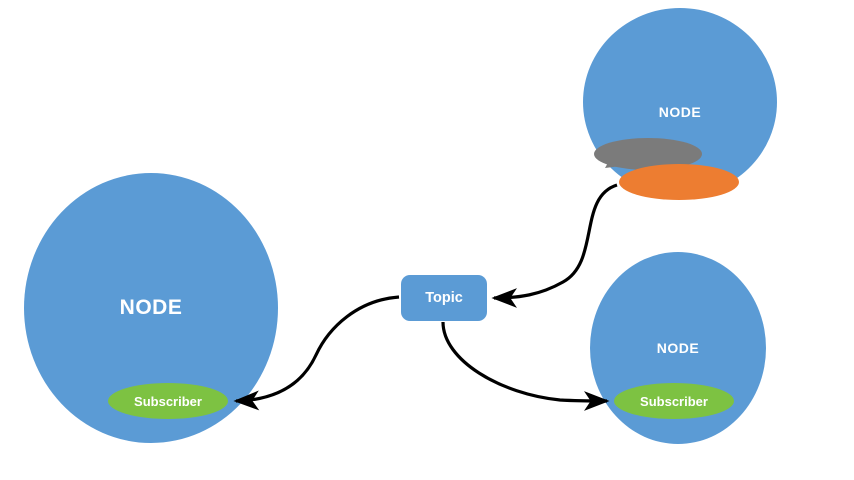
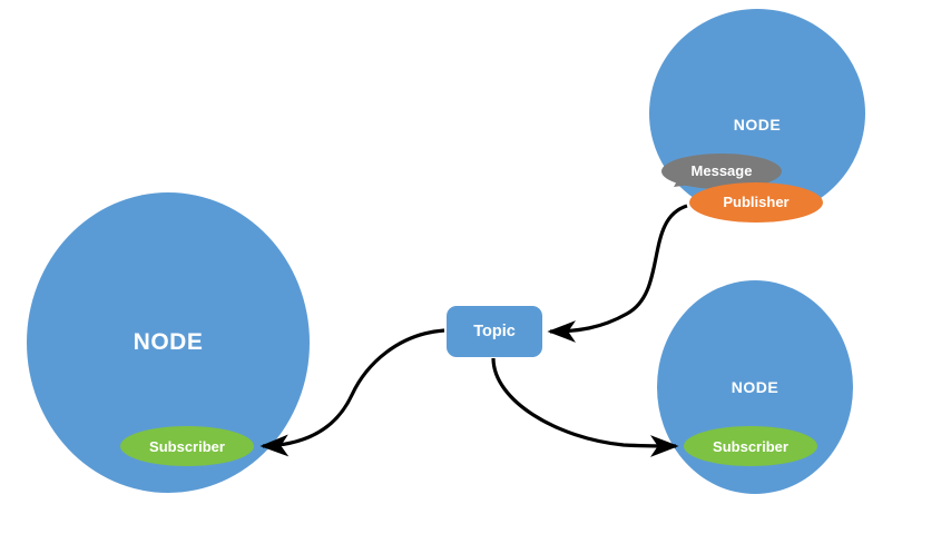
  NODE
  NODE
  NODE
+ Message
+ Publisher
  Subscriber
  Subscriber
  Topic
